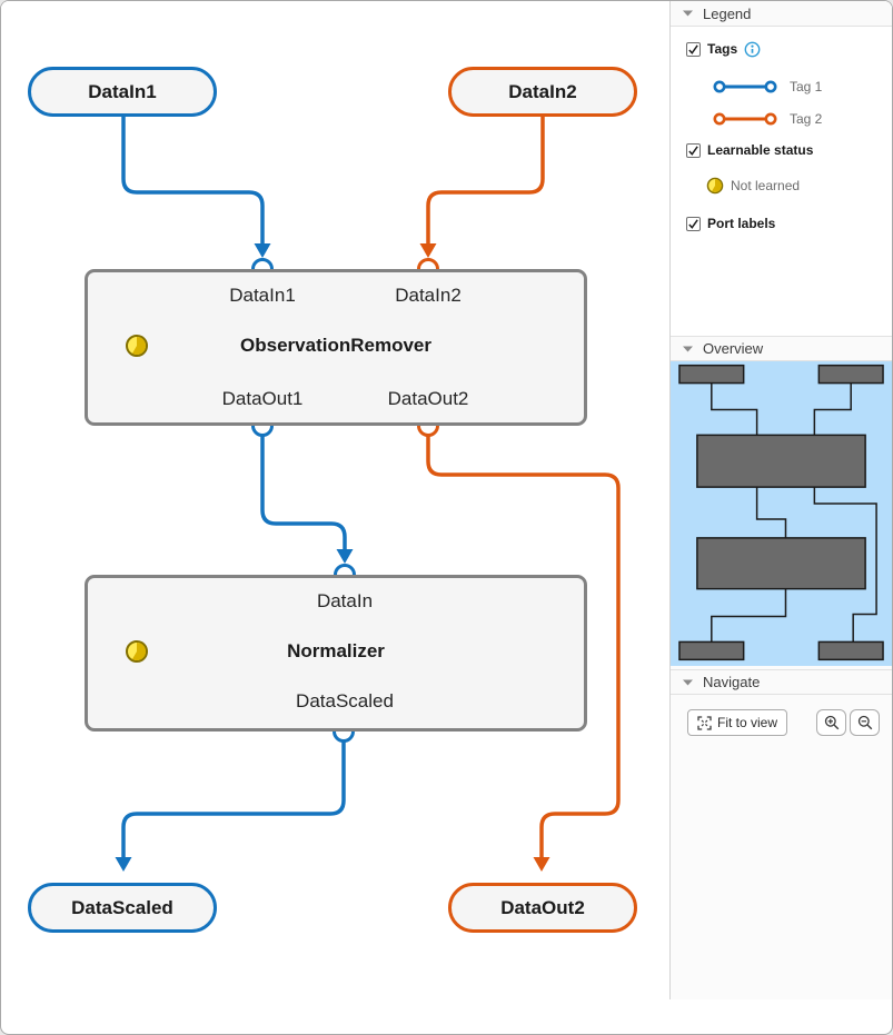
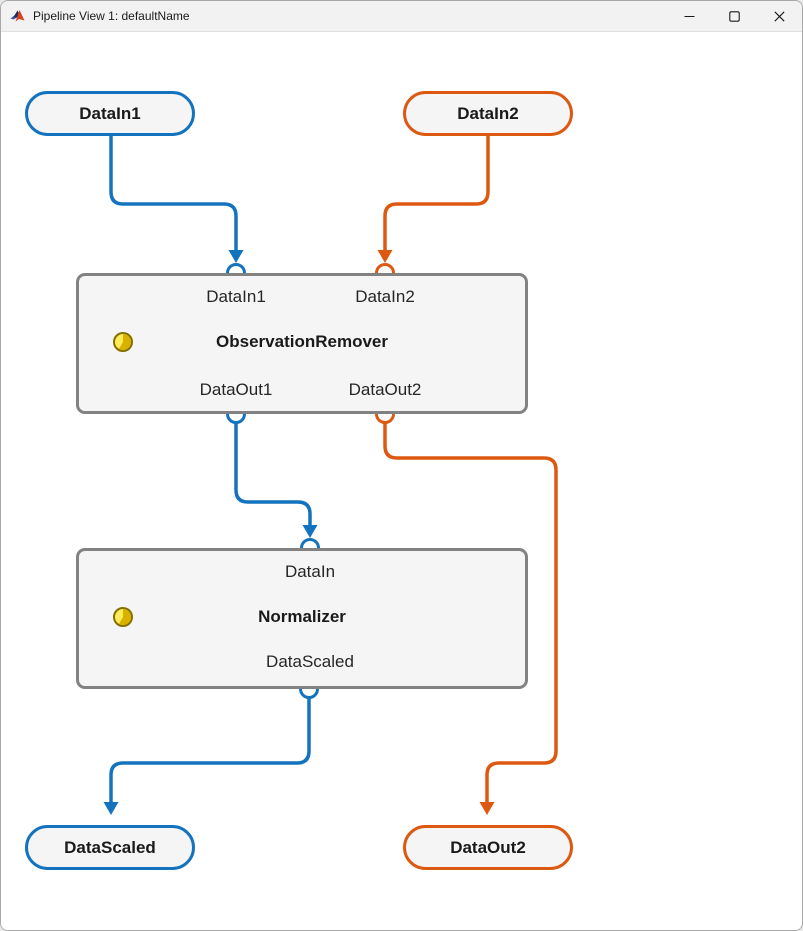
+ Pipeline View 1: defaultName
  DataIn1
  DataIn2
  DataScaled
  DataOut2
  DataIn1
  DataIn2
  ObservationRemover
  DataOut1
  DataOut2
  DataIn
  Normalizer
  DataScaled
- Legend
- Tags
- Tag 1
- Tag 2
- Learnable status
- Not learned
- Port labels
- Overview
- Navigate
- Fit to view
